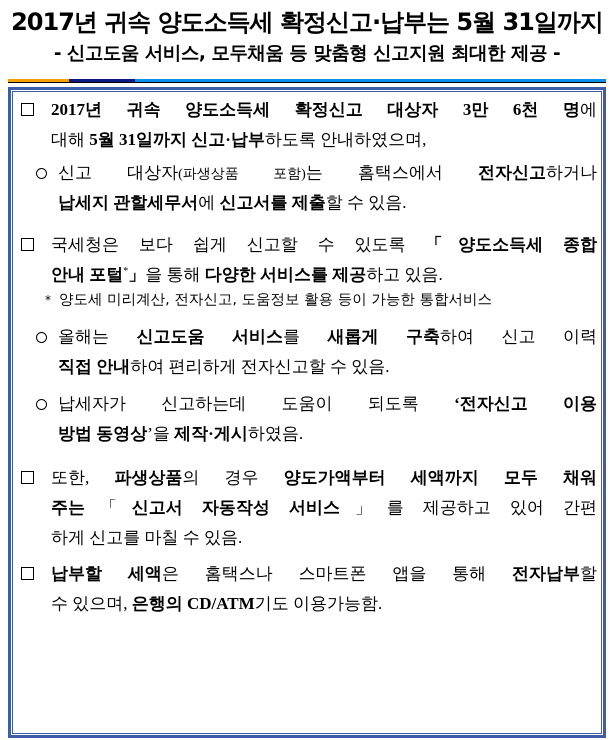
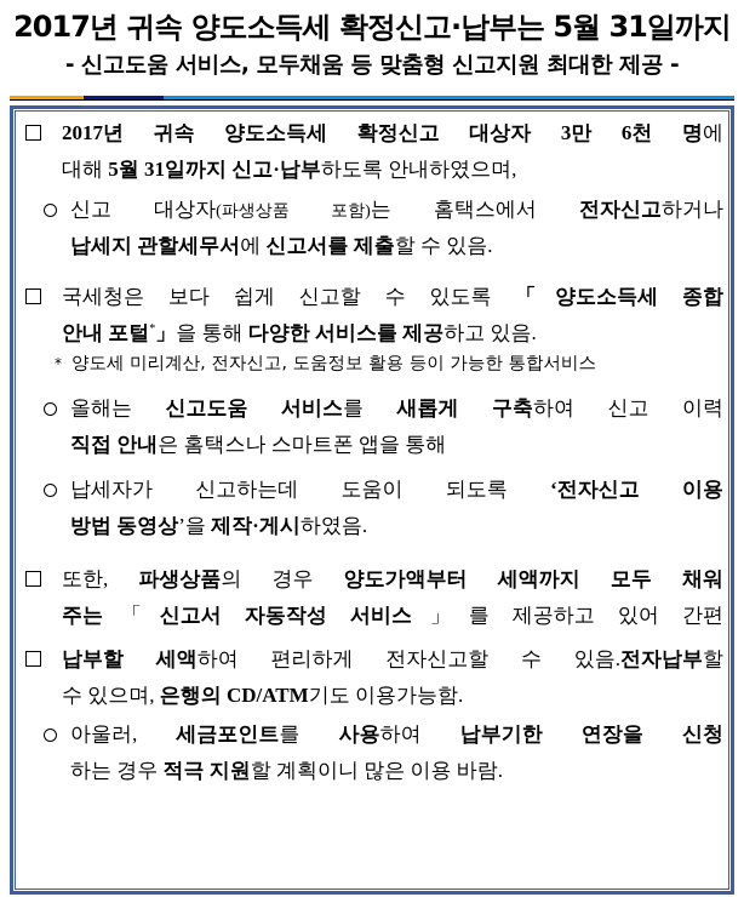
  2017년 귀속 양도소득세 확정신고·납부는 5월 31일까지
  - 신고도움 서비스, 모두채움 등 맞춤형 신고지원 최대한 제공 -
  2017년 귀속 양도소득세 확정신고 대상자 3만 6천 명에
  대해 5월 31일까지 신고·납부하도록 안내하였으며,
  신고 대상자(파생상품 포함)는 홈택스에서 전자신고하거나
  납세지 관할세무서에 신고서를 제출할 수 있음.
  국세청은 보다 쉽게 신고할 수 있도록 「양도소득세 종합
  안내 포털*」을 통해 다양한 서비스를 제공하고 있음.
  *
  양도세 미리계산, 전자신고, 도움정보 활용 등이 가능한 통합서비스
  올해는 신고도움 서비스를 새롭게 구축하여 신고 이력
- 직접 안내하여 편리하게 전자신고할 수 있음.
+ 직접 안내은 홈택스나 스마트폰 앱을 통해
  납세자가 신고하는데 도움이 되도록 ‘전자신고 이용
  방법 동영상’을 제작·게시하였음.
  또한, 파생상품의 경우 양도가액부터 세액까지 모두 채워
  주는「신고서 자동작성 서비스」를 제공하고 있어 간편
- 하게 신고를 마칠 수 있음.
- 납부할 세액은 홈택스나 스마트폰 앱을 통해 전자납부할
+ 납부할 세액하여 편리하게 전자신고할 수 있음.전자납부할
  수 있으며, 은행의 CD/ATM기도 이용가능함.
+ 아울러, 세금포인트를 사용하여 납부기한 연장을 신청
+ 하는 경우 적극 지원할 계획이니 많은 이용 바람.
